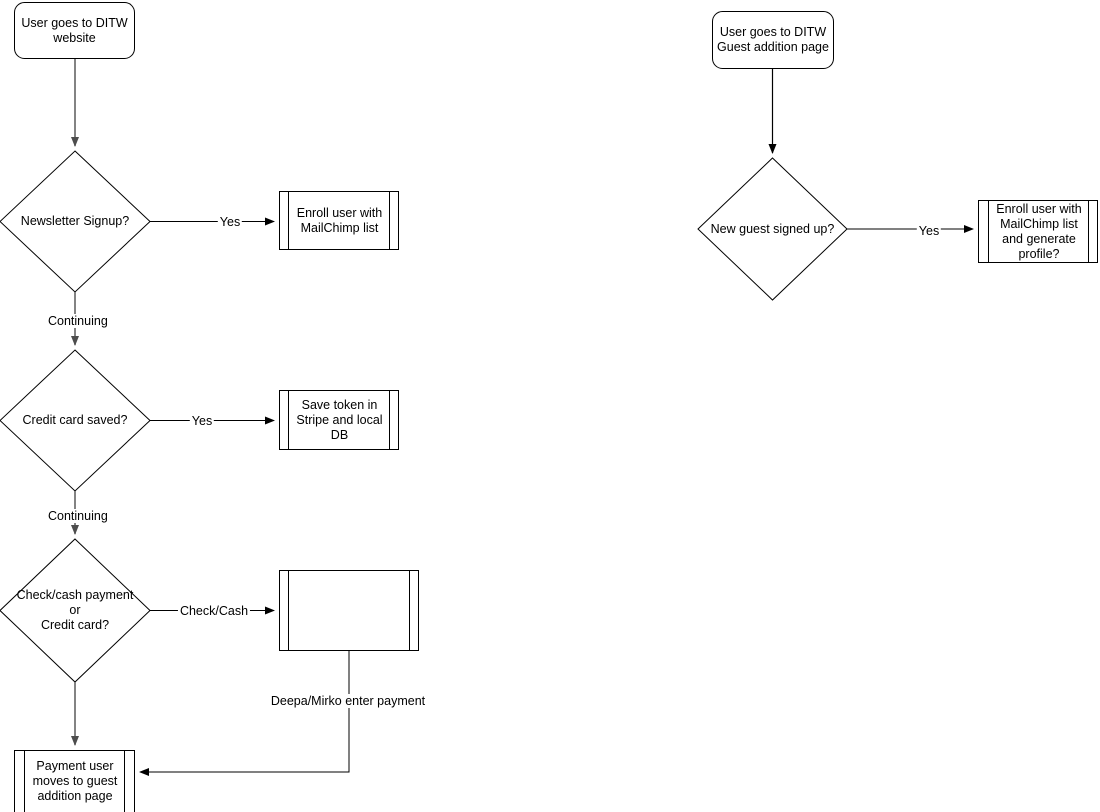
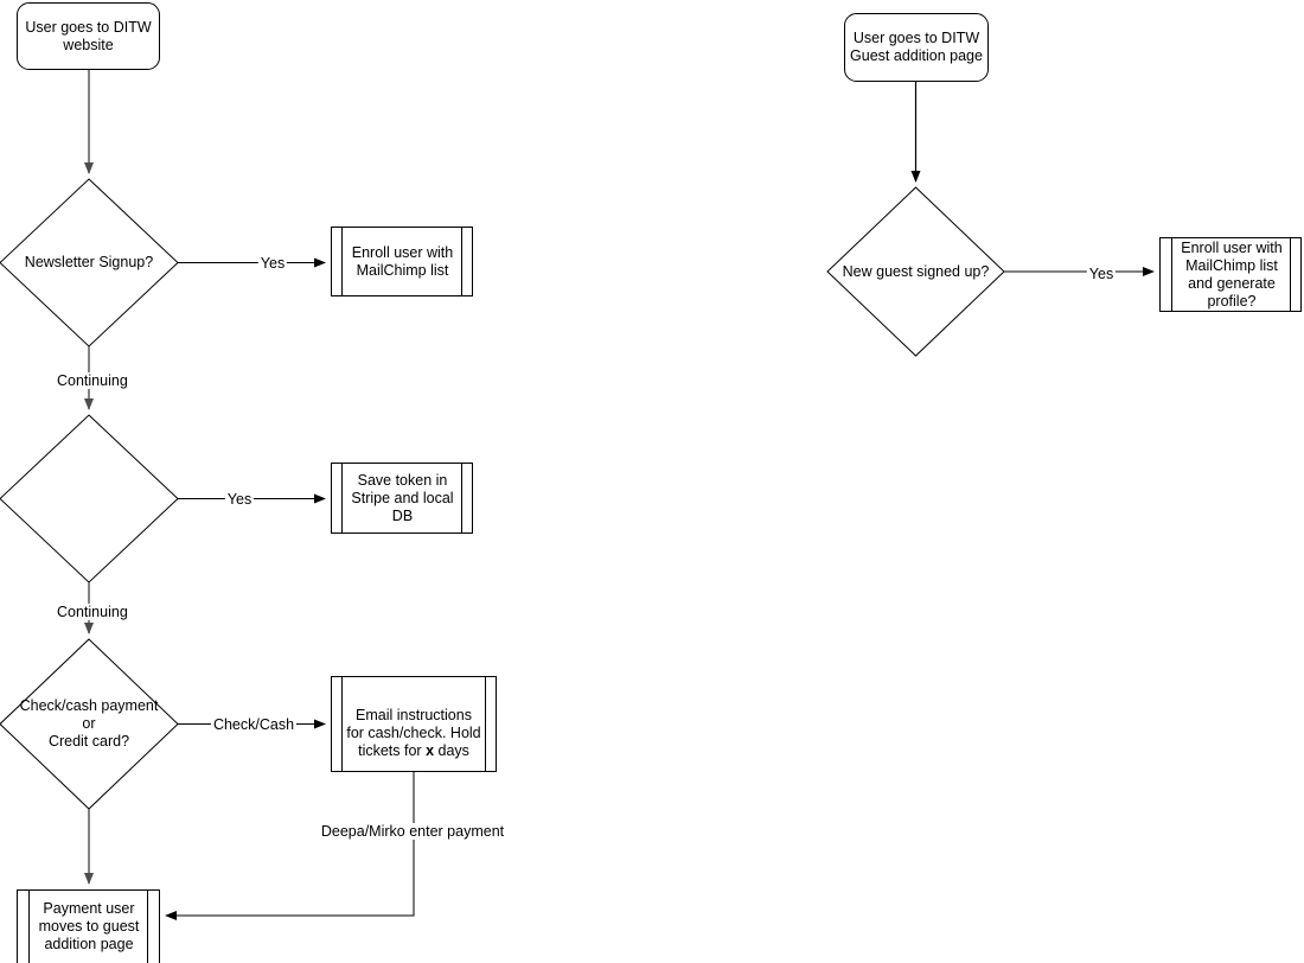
  User goes to DITW
  website
  Newsletter Signup?
  Enroll user with
  MailChimp list
- Credit card saved?
  Save token in
  Stripe and local
  DB
  Check/cash payment
  or
  Credit card?
+ Email instructions
+ for cash/check. Hold
+ tickets for x days
  Payment user
  moves to guest
  addition page
  User goes to DITW
  Guest addition page
  New guest signed up?
  Enroll user with
  MailChimp list
  and generate
  profile?
  Yes
  Continuing
  Yes
  Continuing
  Check/Cash
  Deepa/Mirko enter payment
  Yes
